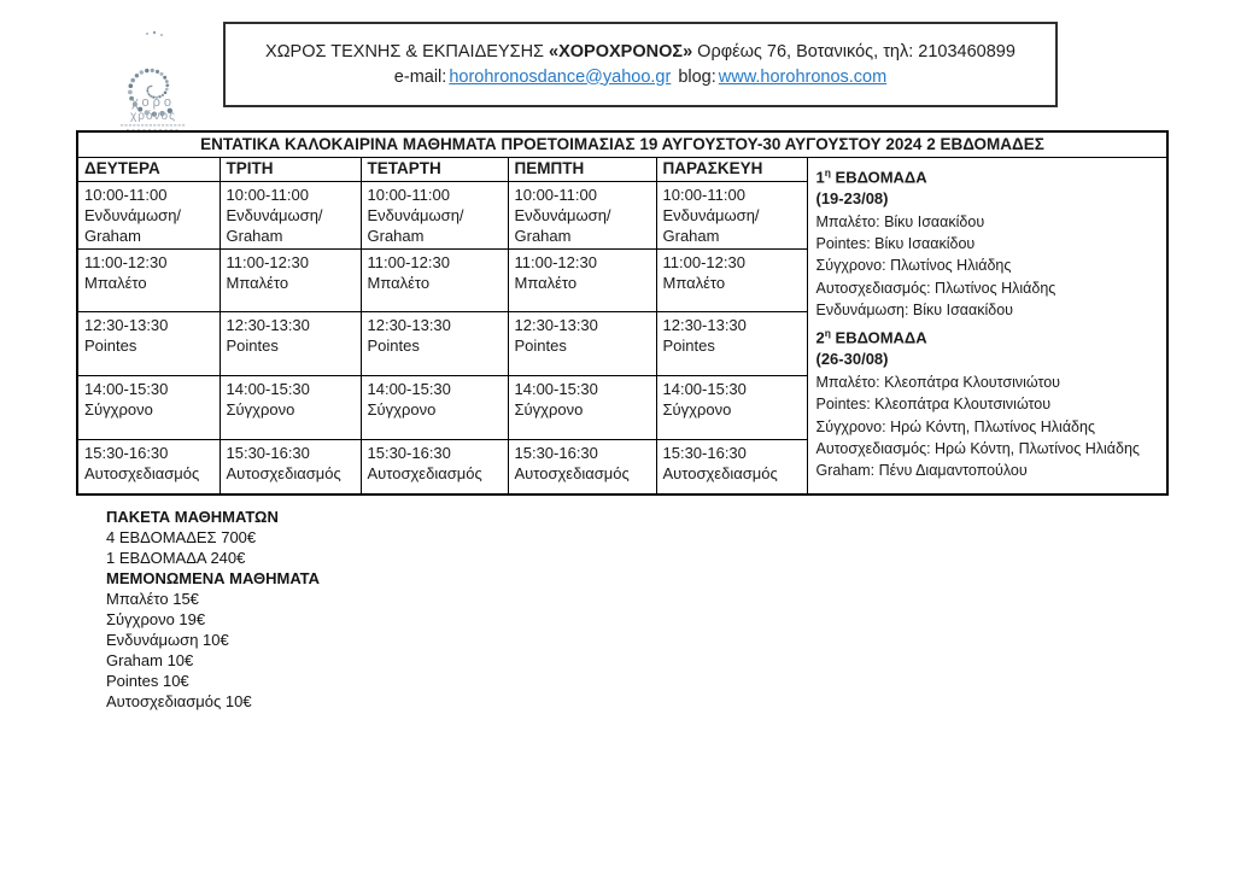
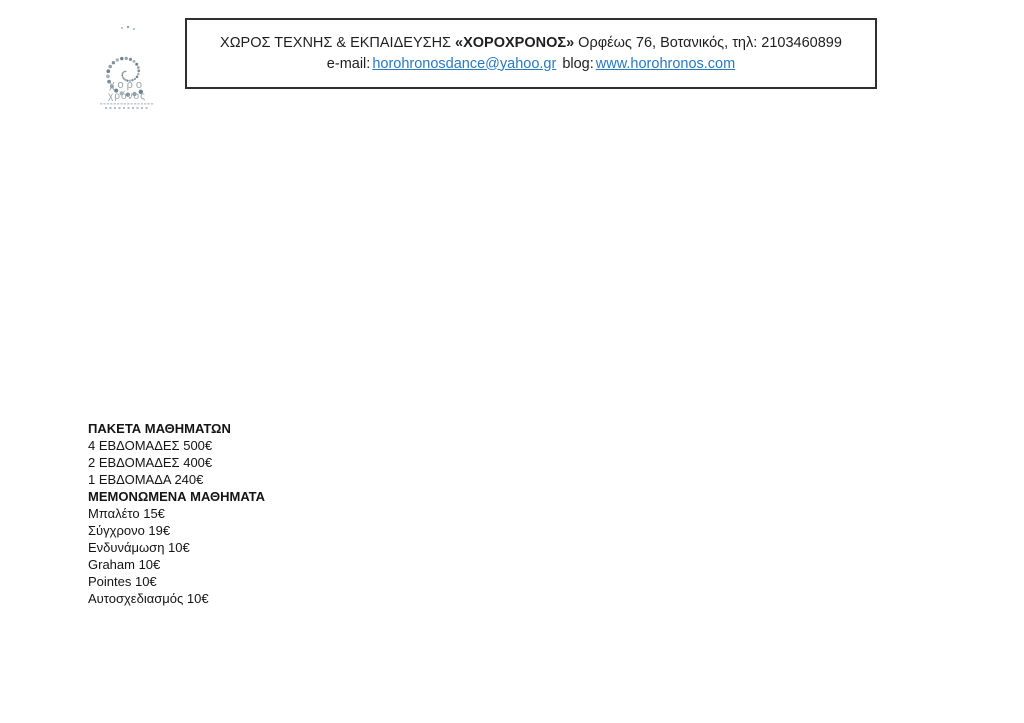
  χορο
  χρόνος
  ΧΩΡΟΣ ΤΕΧΝΗΣ & ΕΚΠΑΙΔΕΥΣΗΣ «ΧΟΡΟΧΡΟΝΟΣ» Ορφέως 76, Βοτανικός, τηλ: 2103460899
  e-mail: horohronosdance@yahoo.gr blog: www.horohronos.com
- ΕΝΤΑΤΙΚΑ ΚΑΛΟΚΑΙΡΙΝΑ ΜΑΘΗΜΑΤΑ ΠΡΟΕΤΟΙΜΑΣΙΑΣ 19 ΑΥΓΟΥΣΤΟΥ-30 ΑΥΓΟΥΣΤΟΥ 2024 2 ΕΒΔΟΜΑΔΕΣ
- ΔΕΥΤΕΡΑ	ΤΡΙΤΗ	ΤΕΤΑΡΤΗ	ΠΕΜΠΤΗ	ΠΑΡΑΣΚΕΥΗ	1η ΕΒΔΟΜΑΔΑ(19-23/08)Μπαλέτο: Βίκυ ΙσαακίδουPointes: Βίκυ ΙσαακίδουΣύγχρονο: Πλωτίνος ΗλιάδηςΑυτοσχεδιασμός: Πλωτίνος ΗλιάδηςΕνδυνάμωση: Βίκυ Ισαακίδου2η ΕΒΔΟΜΑΔΑ(26-30/08)Μπαλέτο: Κλεοπάτρα ΚλουτσινιώτουPointes: Κλεοπάτρα ΚλουτσινιώτουΣύγχρονο: Ηρώ Κόντη, Πλωτίνος ΗλιάδηςΑυτοσχεδιασμός: Ηρώ Κόντη, Πλωτίνος ΗλιάδηςGraham: Πένυ Διαμαντοπούλου
- 10:00-11:00Ενδυνάμωση/Graham	10:00-11:00Ενδυνάμωση/Graham	10:00-11:00Ενδυνάμωση/Graham	10:00-11:00Ενδυνάμωση/Graham	10:00-11:00Ενδυνάμωση/Graham
- 11:00-12:30Μπαλέτο	11:00-12:30Μπαλέτο	11:00-12:30Μπαλέτο	11:00-12:30Μπαλέτο	11:00-12:30Μπαλέτο
- 12:30-13:30Pointes	12:30-13:30Pointes	12:30-13:30Pointes	12:30-13:30Pointes	12:30-13:30Pointes
- 14:00-15:30Σύγχρονο	14:00-15:30Σύγχρονο	14:00-15:30Σύγχρονο	14:00-15:30Σύγχρονο	14:00-15:30Σύγχρονο
- 15:30-16:30Αυτοσχεδιασμός	15:30-16:30Αυτοσχεδιασμός	15:30-16:30Αυτοσχεδιασμός	15:30-16:30Αυτοσχεδιασμός	15:30-16:30Αυτοσχεδιασμός
  ΠΑΚΕΤΑ ΜΑΘΗΜΑΤΩΝ
- 4 ΕΒΔΟΜΑΔΕΣ 700€
+ 4 ΕΒΔΟΜΑΔΕΣ 500€
+ 2 ΕΒΔΟΜΑΔΕΣ 400€
  1 ΕΒΔΟΜΑΔΑ 240€
  ΜΕΜΟΝΩΜΕΝΑ ΜΑΘΗΜΑΤΑ
  Μπαλέτο 15€
  Σύγχρονο 19€
  Ενδυνάμωση 10€
  Graham 10€
  Pointes 10€
  Αυτοσχεδιασμός 10€
